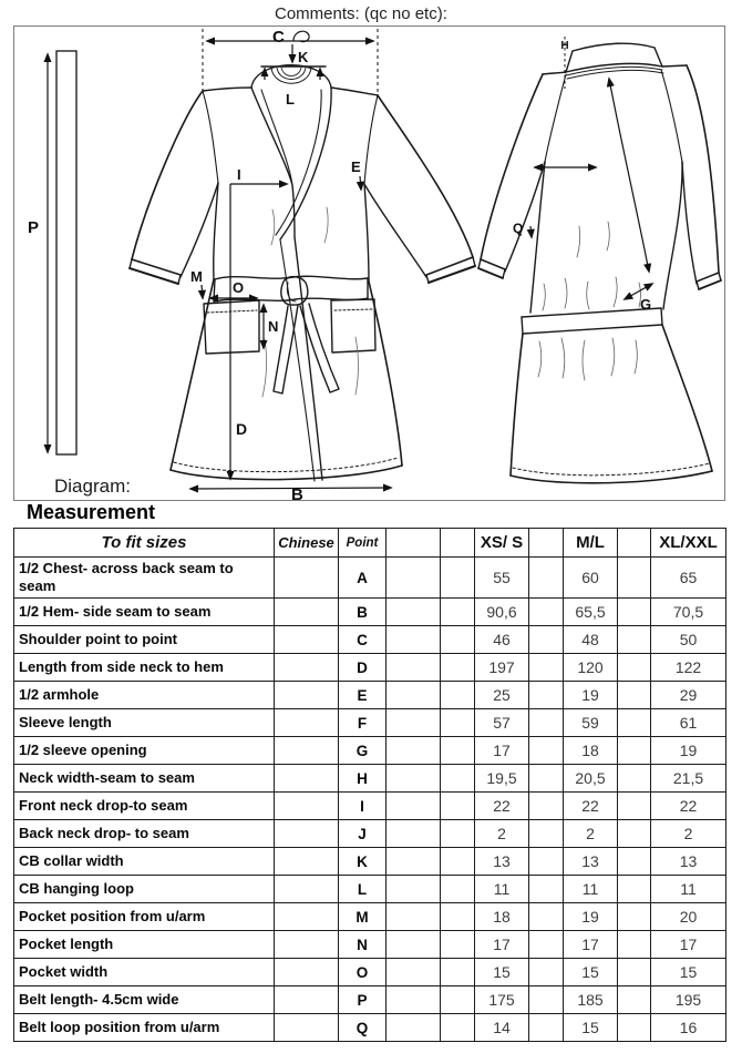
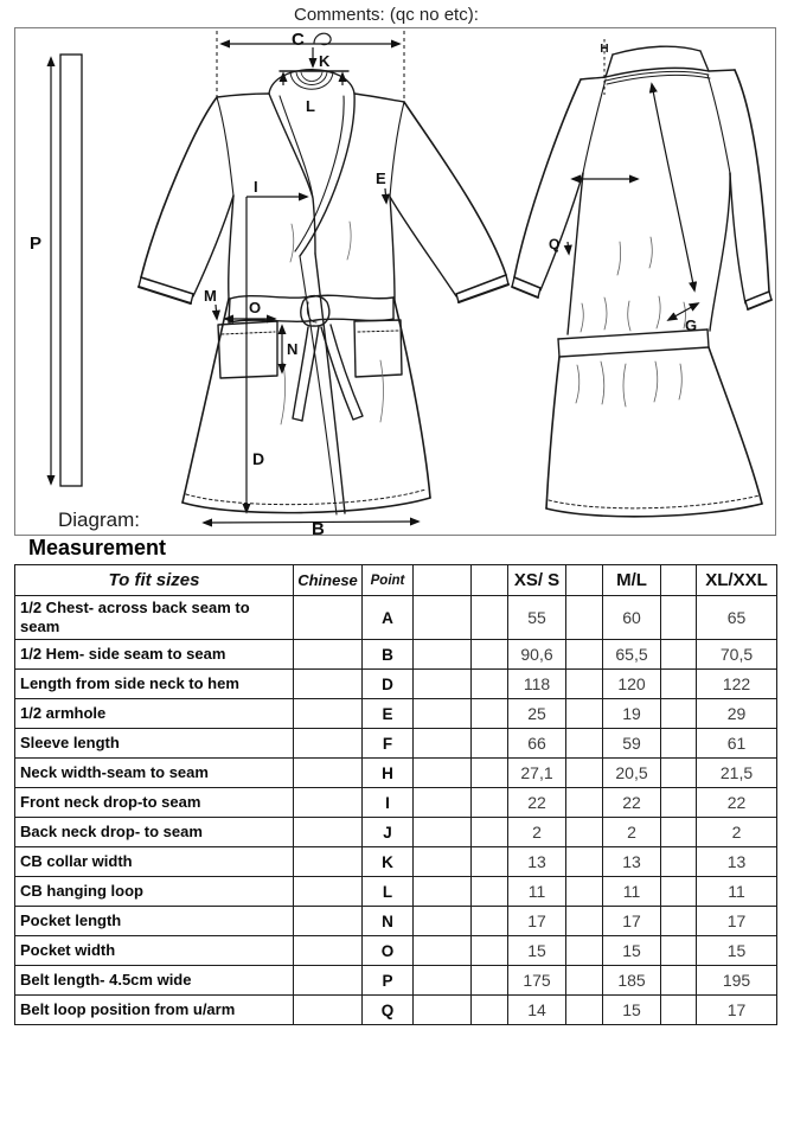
  Comments: (qc no etc):
  C
  K
  L
  I
  E
  M
  O
  N
  D
  B
  P
  H
  Q
  G
  Diagram:
  Measurement
  To fit sizes	Chinese	Point			XS/ S		M/L		XL/XXL
  1/2 Chest- across back seam to seam		A			55		60		65
  1/2 Hem- side seam to seam		B			90,6		65,5		70,5
- Shoulder point to point		C			46		48		50
- Length from side neck to hem		D			197		120		122
+ Length from side neck to hem		D			118		120		122
  1/2 armhole		E			25		19		29
- Sleeve length		F			57		59		61
+ Sleeve length		F			66		59		61
- 1/2 sleeve opening		G			17		18		19
- Neck width-seam to seam		H			19,5		20,5		21,5
+ Neck width-seam to seam		H			27,1		20,5		21,5
  Front neck drop-to seam		I			22		22		22
  Back neck drop- to seam		J			2		2		2
  CB collar width		K			13		13		13
  CB hanging loop		L			11		11		11
- Pocket position from u/arm		M			18		19		20
  Pocket length		N			17		17		17
  Pocket width		O			15		15		15
  Belt length- 4.5cm wide		P			175		185		195
- Belt loop position from u/arm		Q			14		15		16
+ Belt loop position from u/arm		Q			14		15		17
